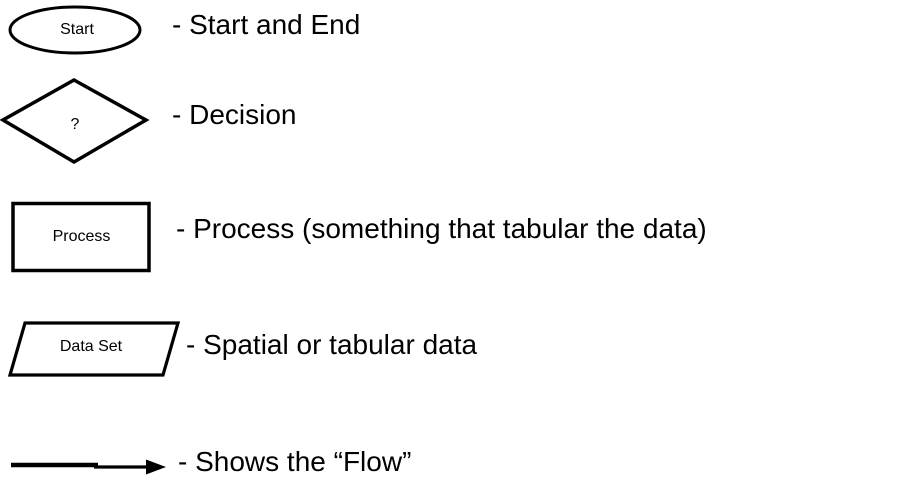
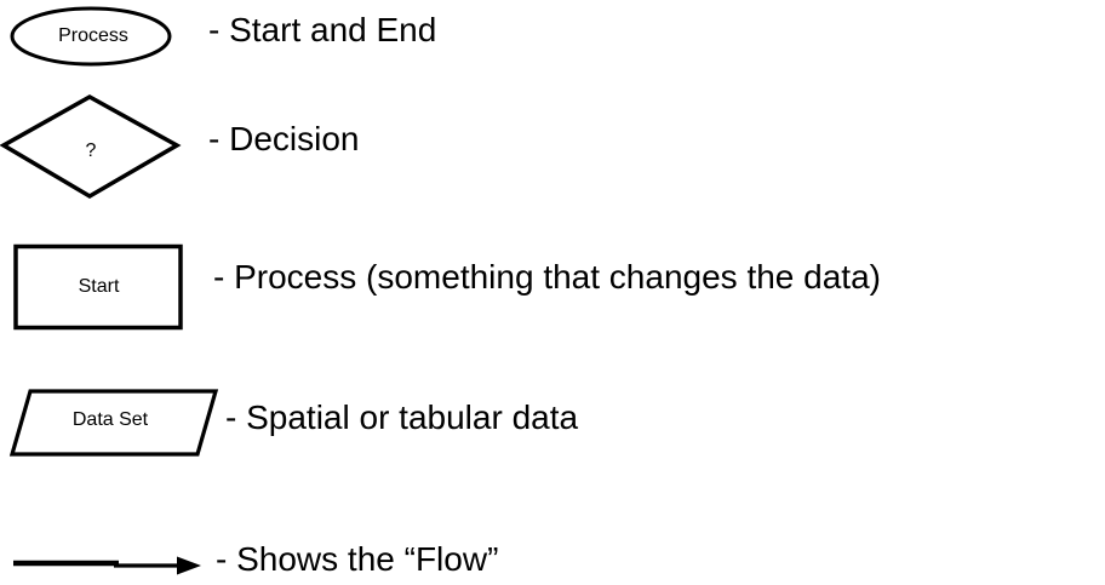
- Start
+ Process
  - Start and End
  ?
  - Decision
- Process
+ Start
- - Process (something that tabular the data)
+ - Process (something that changes the data)
  Data Set
  - Spatial or tabular data
  - Shows the “Flow”
